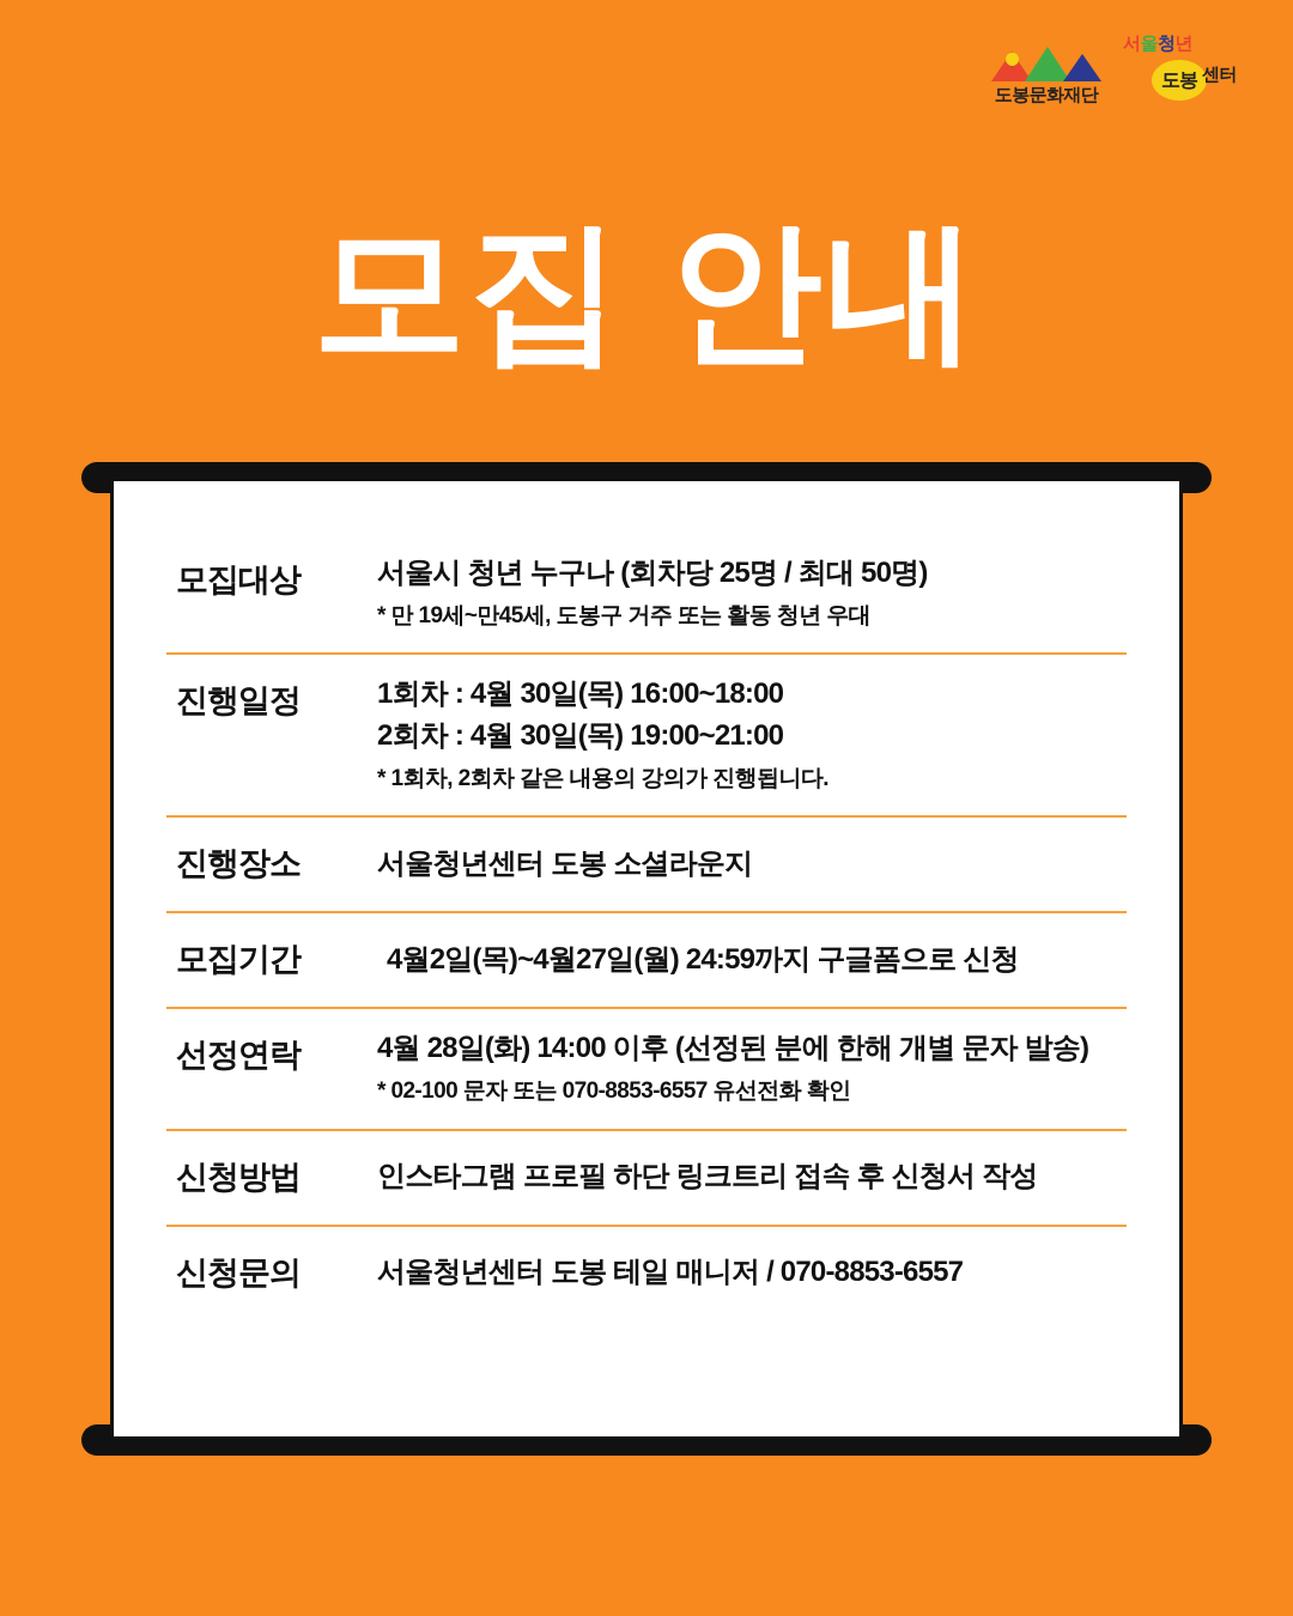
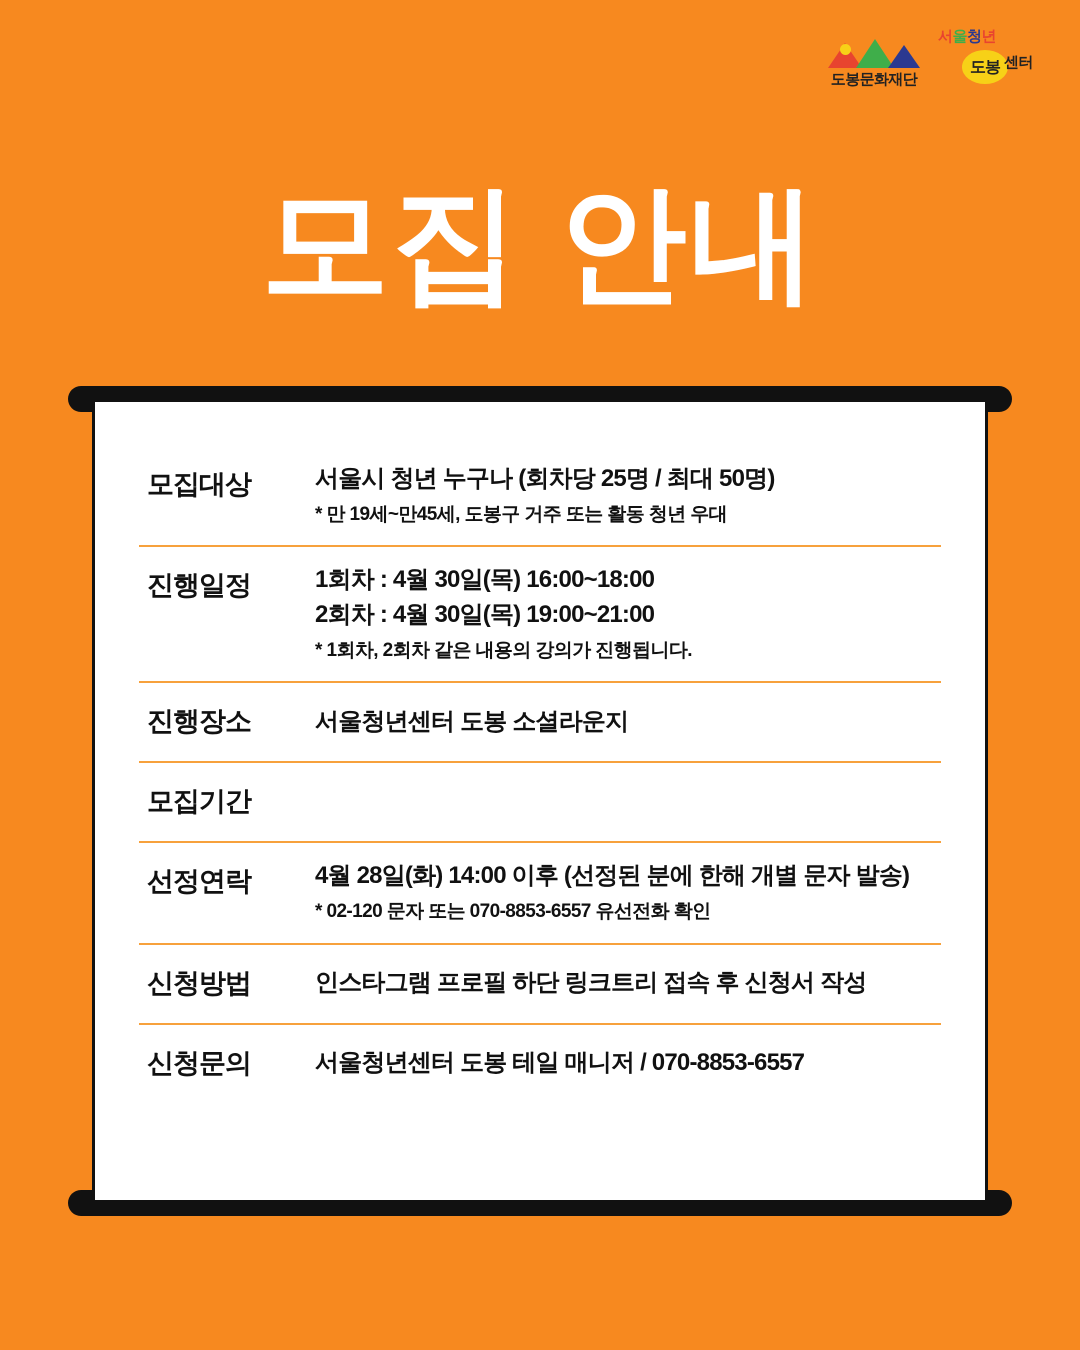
  도봉문화재단
  서울청년
  도봉
  센터
  모집 안내
  모집대상
  서울시 청년 누구나 (회차당 25명 / 최대 50명)
  * 만 19세~만45세, 도봉구 거주 또는 활동 청년 우대
  진행일정
  1회차 : 4월 30일(목) 16:00~18:00
  2회차 : 4월 30일(목) 19:00~21:00
  * 1회차, 2회차 같은 내용의 강의가 진행됩니다.
  진행장소
  서울청년센터 도봉 소셜라운지
  모집기간
- 4월2일(목)~4월27일(월) 24:59까지 구글폼으로 신청
  선정연락
  4월 28일(화) 14:00 이후 (선정된 분에 한해 개별 문자 발송)
- * 02-100 문자 또는 070-8853-6557 유선전화 확인
+ * 02-120 문자 또는 070-8853-6557 유선전화 확인
  신청방법
  인스타그램 프로필 하단 링크트리 접속 후 신청서 작성
  신청문의
  서울청년센터 도봉 테일 매니저 / 070-8853-6557
